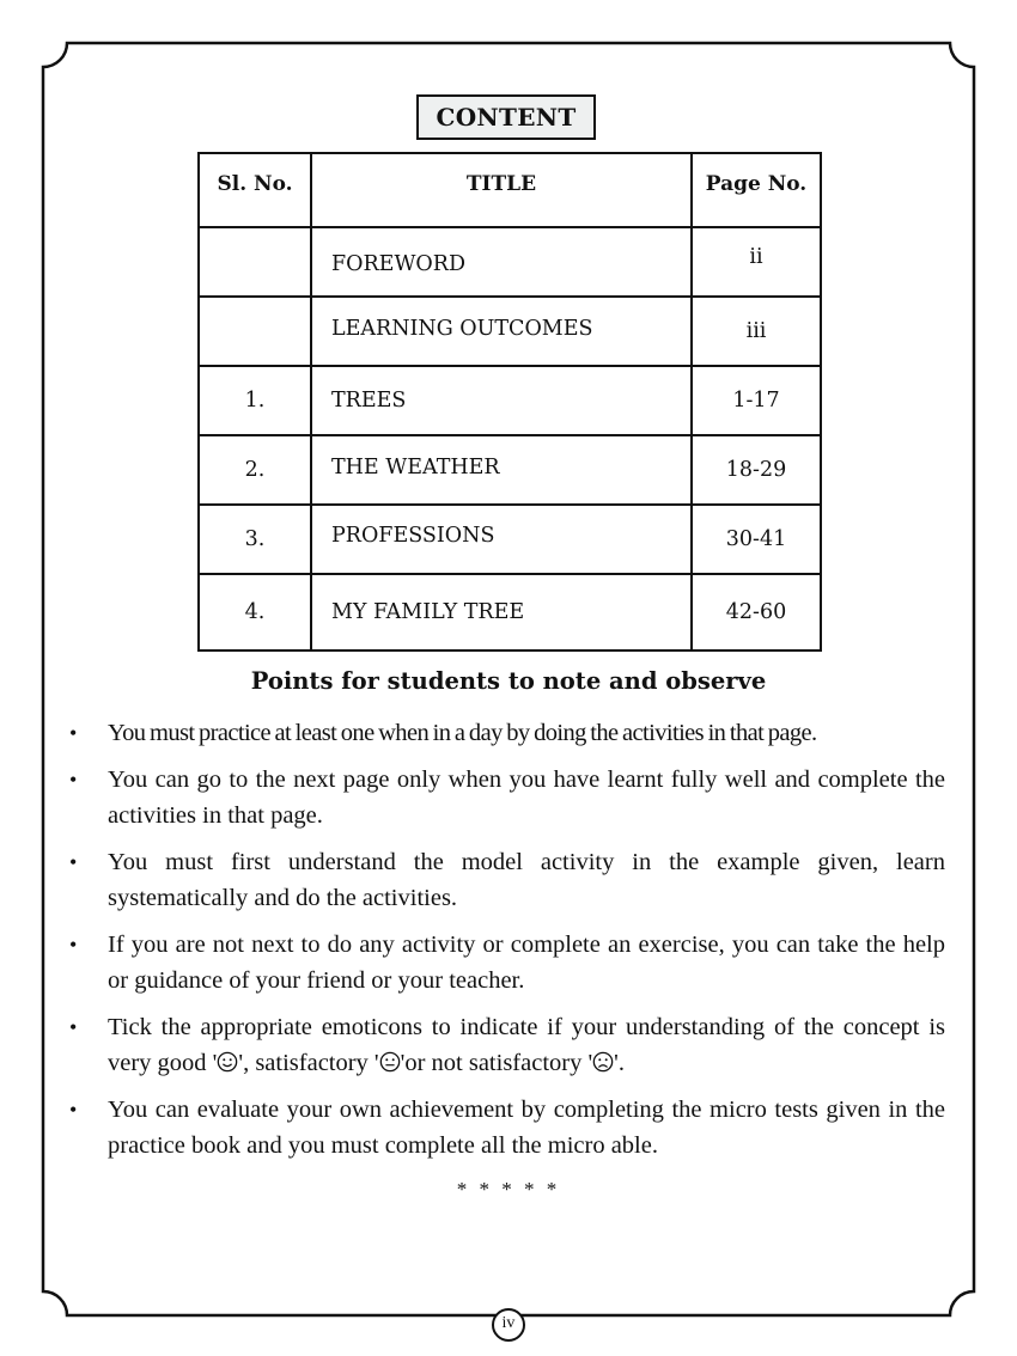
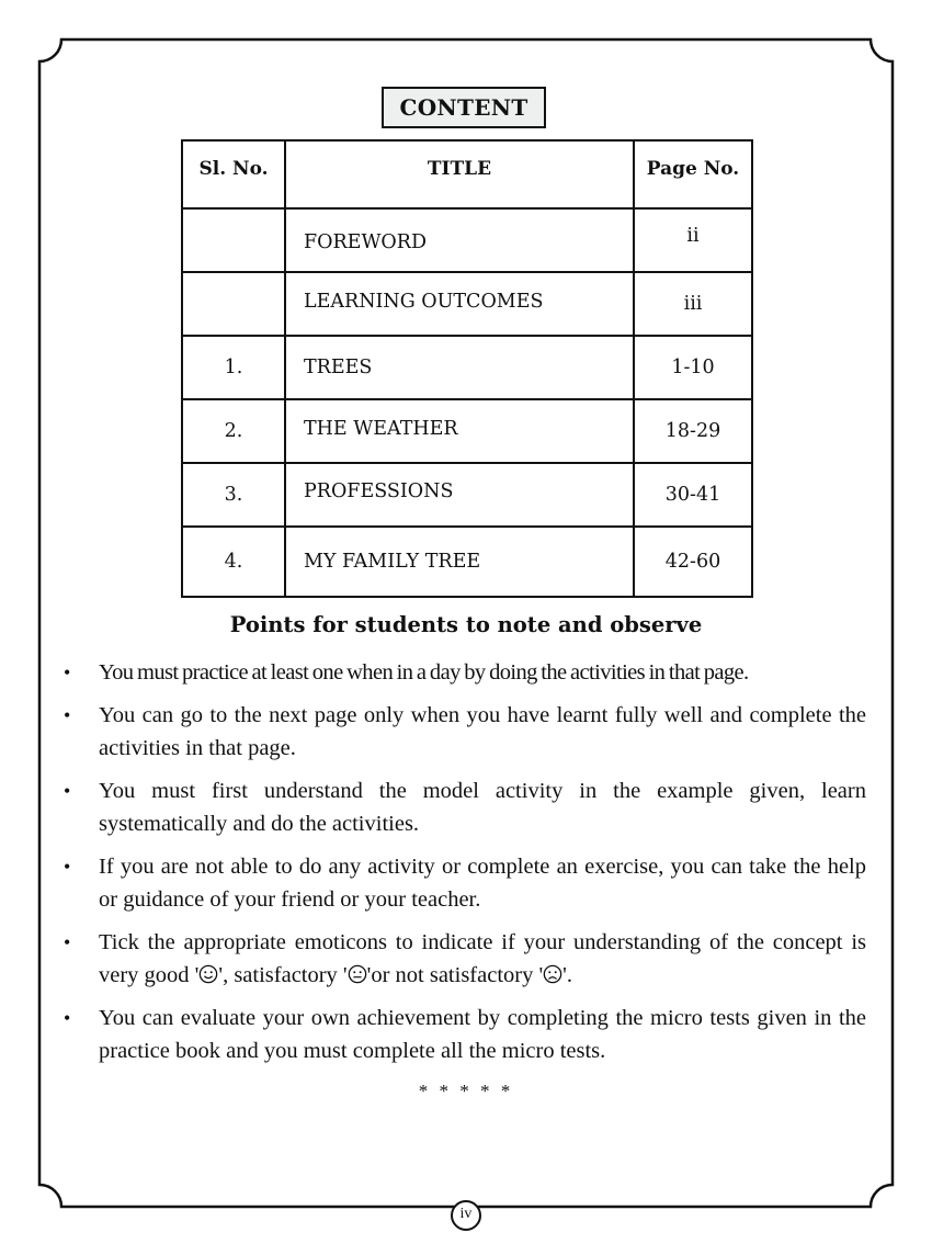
  CONTENT
  Sl. No.	TITLE	Page No.
  	FOREWORD	ii
  	LEARNING OUTCOMES	iii
- 1.	TREES	1-17
+ 1.	TREES	1-10
  2.	THE WEATHER	18-29
  3.	PROFESSIONS	30-41
  4.	MY FAMILY TREE	42-60
  Points for students to note and observe
  •
  You must practice at least one when in a day by doing the activities in that page.
  •
  You can go to the next page only when you have learnt fully well and complete the activities in that page.
  •
  You must first understand the model activity in the example given, learn systematically and do the activities.
  •
- If you are not next to do any activity or complete an exercise, you can take the help or guidance of your friend or your teacher.
+ If you are not able to do any activity or complete an exercise, you can take the help or guidance of your friend or your teacher.
  •
  Tick the appropriate emoticons to indicate if your understanding of the concept is very good ' ', satisfactory ' 'or not satisfactory ' '.
  •
- You can evaluate your own achievement by completing the micro tests given in the practice book and you must complete all the micro able.
+ You can evaluate your own achievement by completing the micro tests given in the practice book and you must complete all the micro tests.
  * * * * *
  iv
